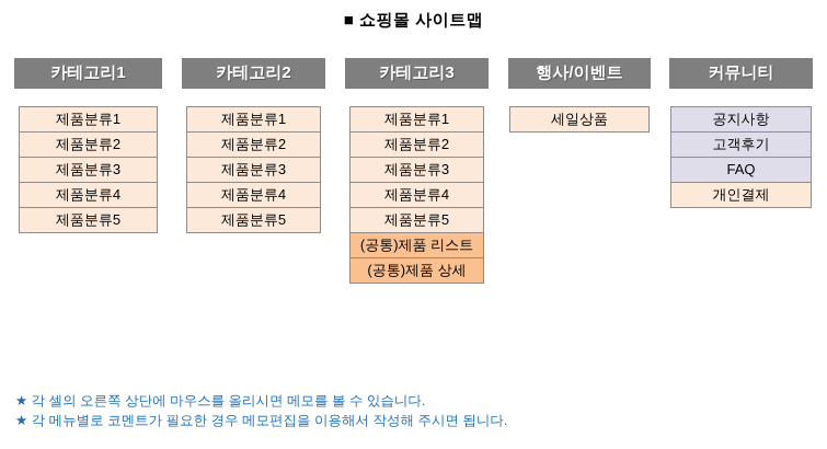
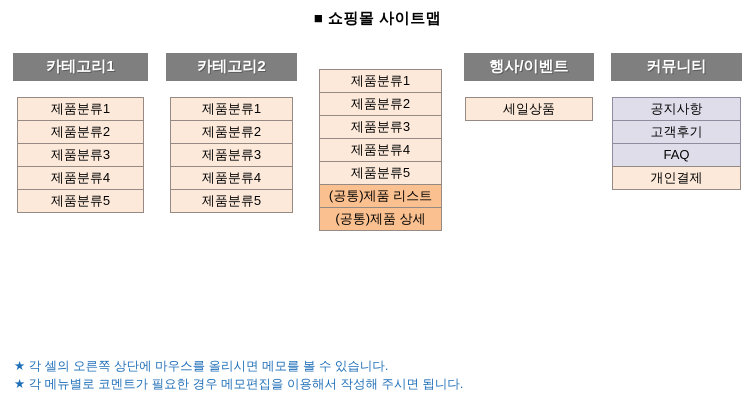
  ■ 쇼핑몰 사이트맵
  카테고리1
  제품분류1
  제품분류2
  제품분류3
  제품분류4
  제품분류5
  카테고리2
  제품분류1
  제품분류2
  제품분류3
  제품분류4
  제품분류5
- 카테고리3
  제품분류1
  제품분류2
  제품분류3
  제품분류4
  제품분류5
  (공통)제품 리스트
  (공통)제품 상세
  행사/이벤트
  세일상품
  커뮤니티
  공지사항
  고객후기
  FAQ
  개인결제
  ★ 각 셀의 오른쪽 상단에 마우스를 올리시면 메모를 볼 수 있습니다.
  ★ 각 메뉴별로 코멘트가 필요한 경우 메모편집을 이용해서 작성해 주시면 됩니다.
